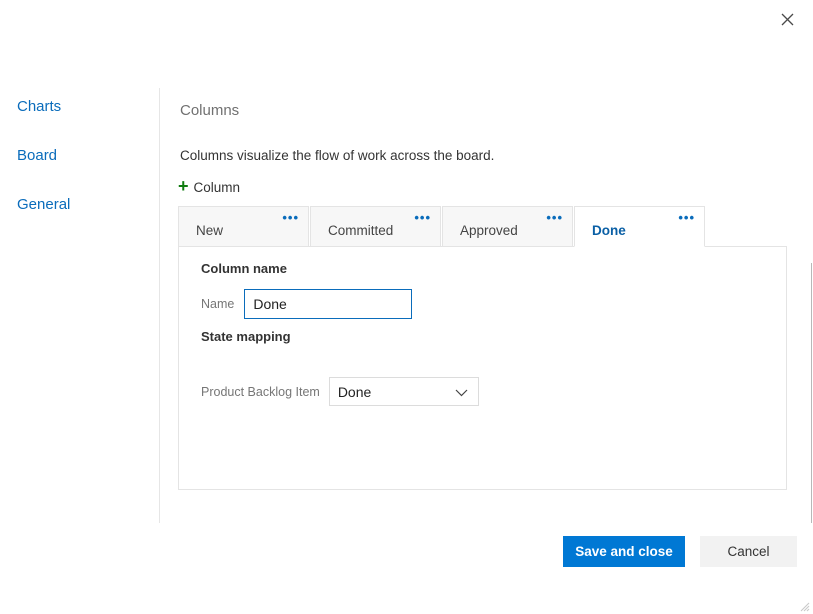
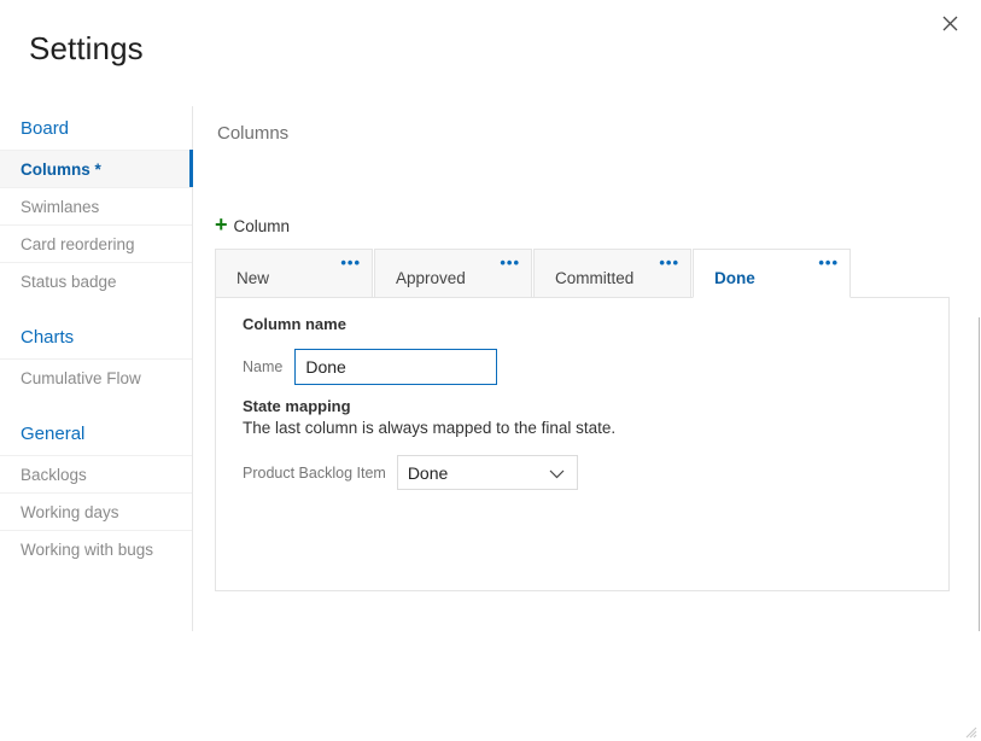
+ Settings
- Charts
+ Board
+ Columns *
+ Swimlanes
+ Card reordering
+ Status badge
- Board
+ Charts
+ Cumulative Flow
  General
+ Backlogs
+ Working days
+ Working with bugs
  Columns
- Columns visualize the flow of work across the board.
  +
  Column
  New
  •••
- Committed
+ Approved
  •••
- Approved
+ Committed
  •••
  Done
  •••
  Column name
  Name
  Done
  State mapping
+ The last column is always mapped to the final state.
  Product Backlog Item
  Done
- Save and close
- Cancel
